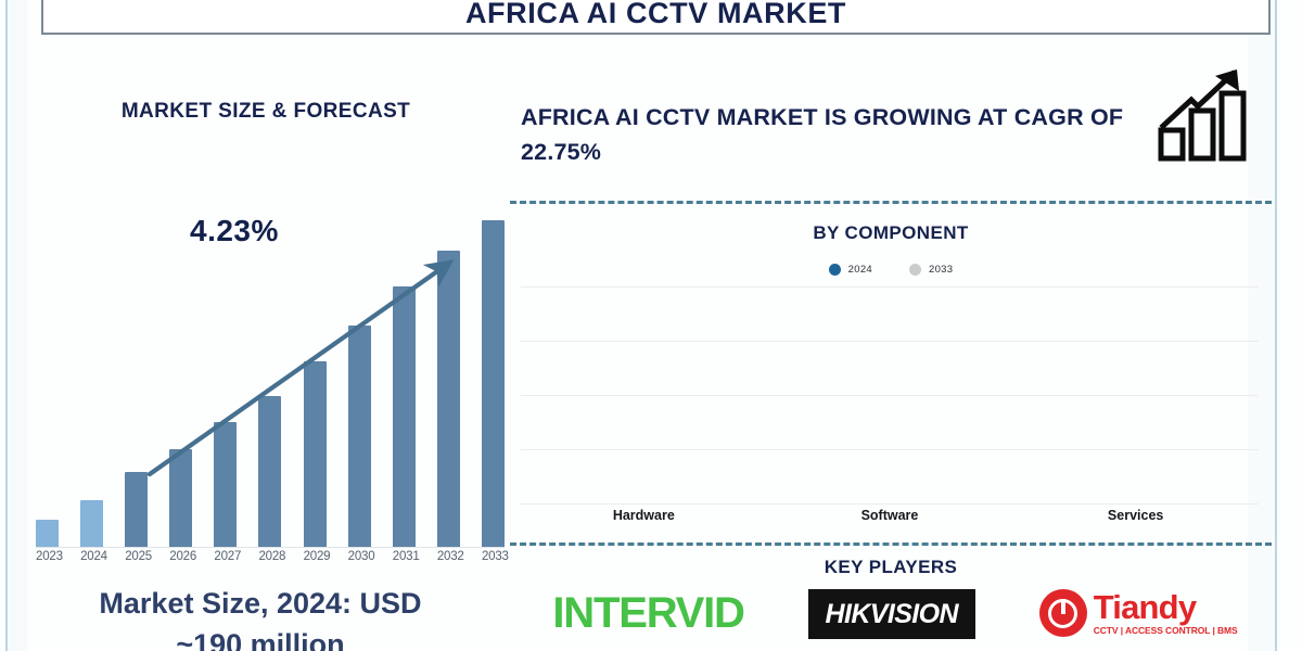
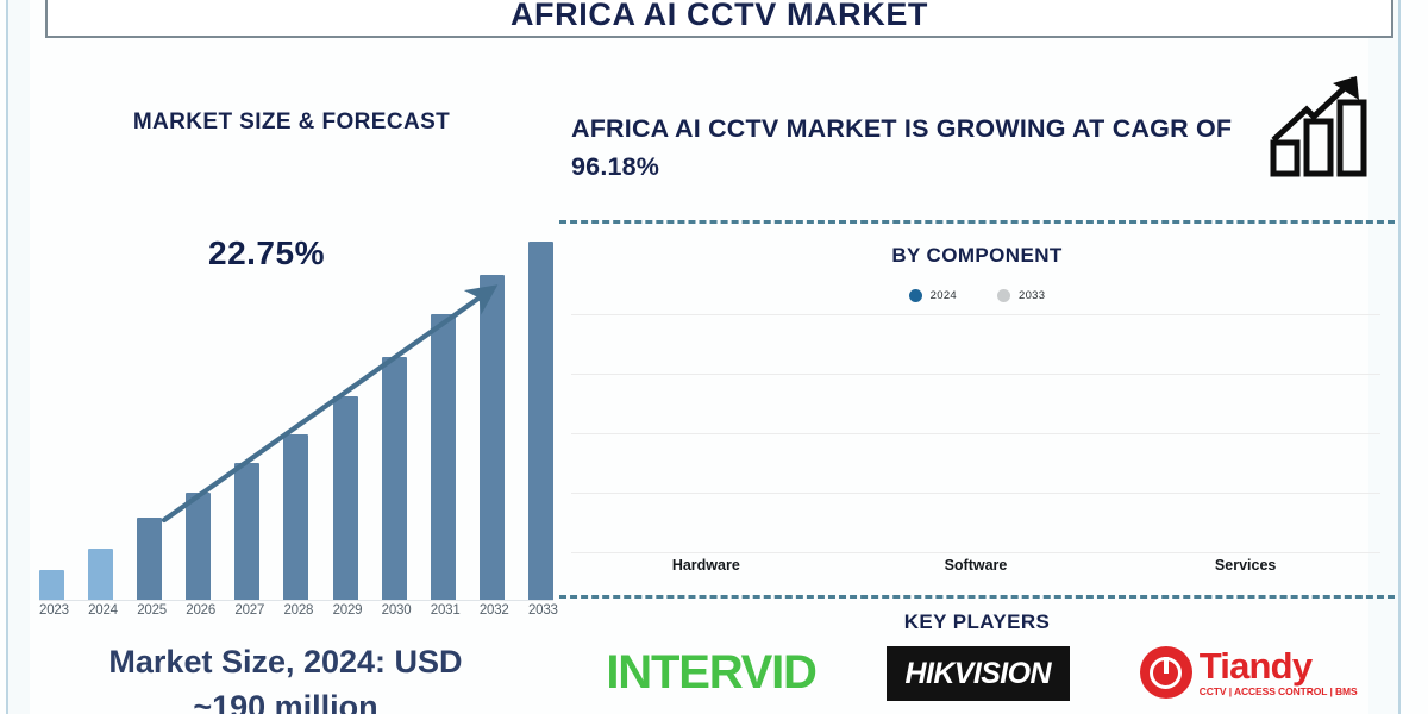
  AFRICA AI CCTV MARKET
  MARKET SIZE & FORECAST
- 4.23%
+ 22.75%
  2023
  2024
  2025
  2026
  2027
  2028
  2029
  2030
  2031
  2032
  203
  Market Size, 2024: USD
  ~190 million
- AFRICA AI CCTV MARKET IS GROWING AT CAGR OF 22.75%
+ AFRICA AI CCTV MARKET IS GROWING AT CAGR OF 96.18%
  BY COMPONENT
  2024
  2033
  Hardware
  Software
  Services
  KEY PLAYERS
  INTERVID
  HIKVISION
  Tiandy
  CCTV | ACCESS CONTROL | BMS
